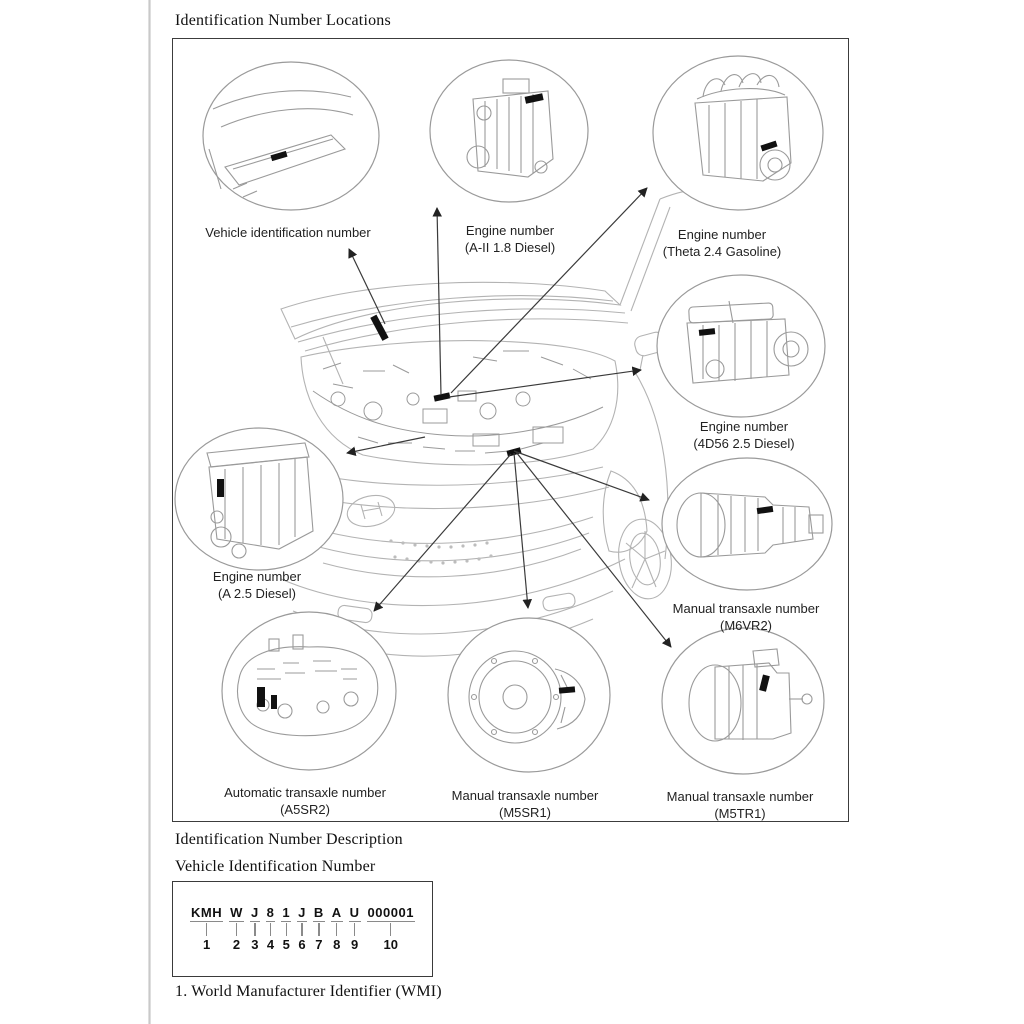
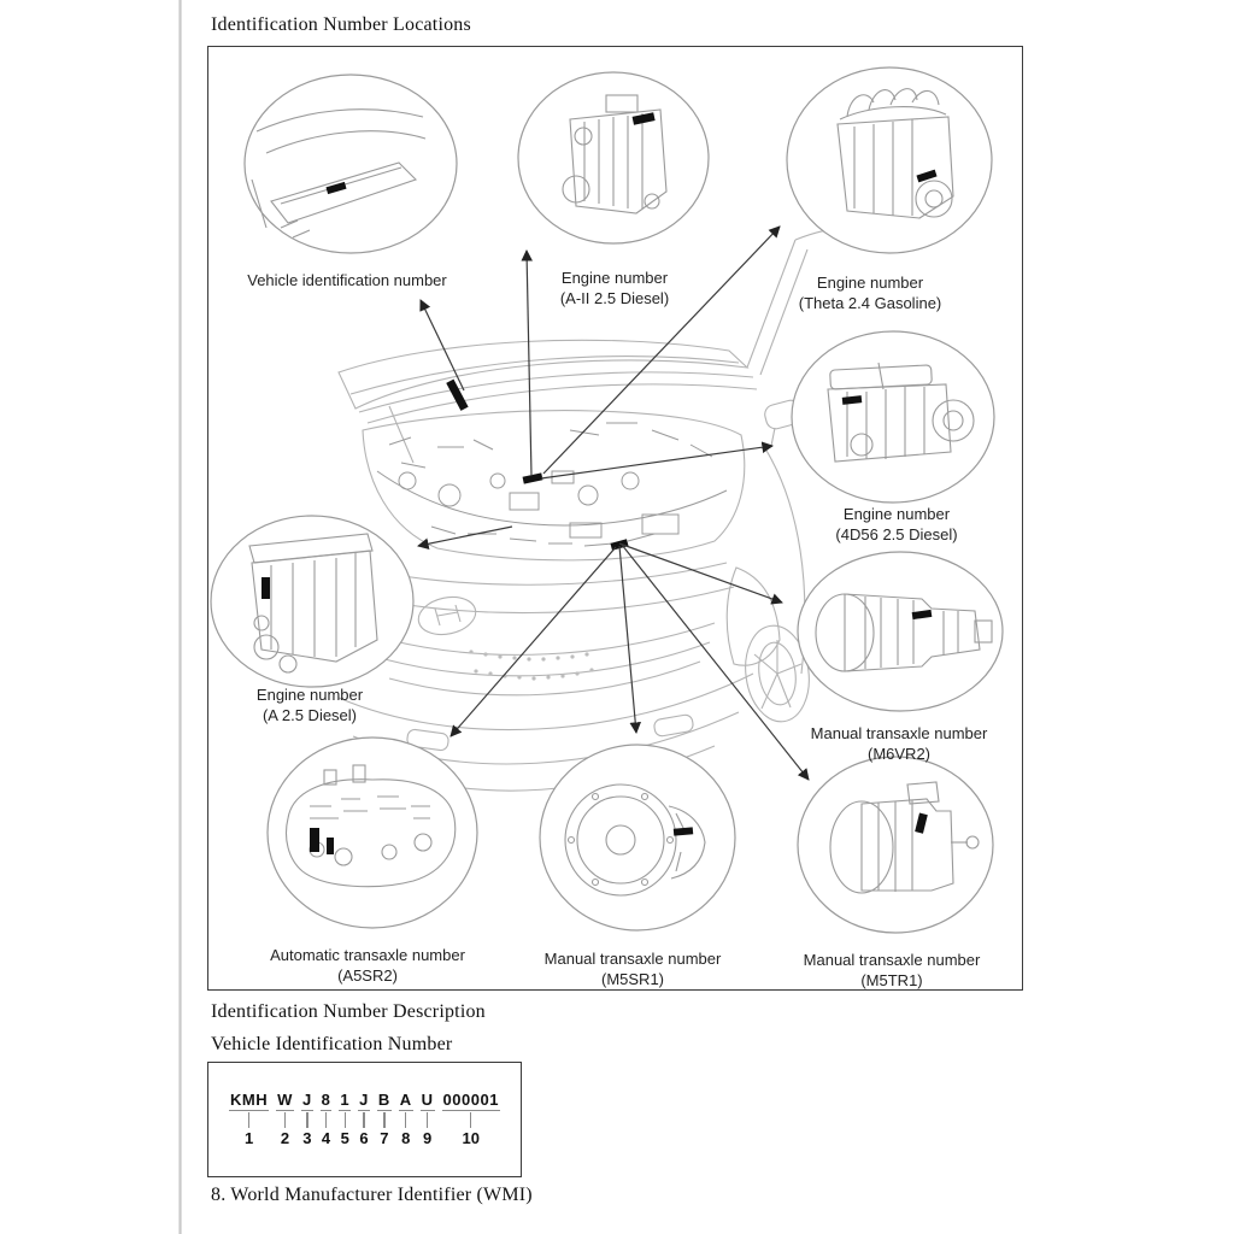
  Identification Number Locations
  Vehicle identification number
  Engine number
- (A-II 1.8 Diesel)
+ (A-II 2.5 Diesel)
  Engine number
  (Theta 2.4 Gasoline)
  Engine number
  (4D56 2.5 Diesel)
  Engine number
  (A 2.5 Diesel)
  Manual transaxle number
  (M6VR2)
  Automatic transaxle number
  (A5SR2)
  Manual transaxle number
  (M5SR1)
  Manual transaxle number
  (M5TR1)
  Identification Number Description
  Vehicle Identification Number
  KMH
  1
  W
  2
  J
  3
  8
  4
  1
  5
  J
  6
  B
  7
  A
  8
  U
  9
  000001
  10
- 1. World Manufacturer Identifier (WMI)
+ 8. World Manufacturer Identifier (WMI)
